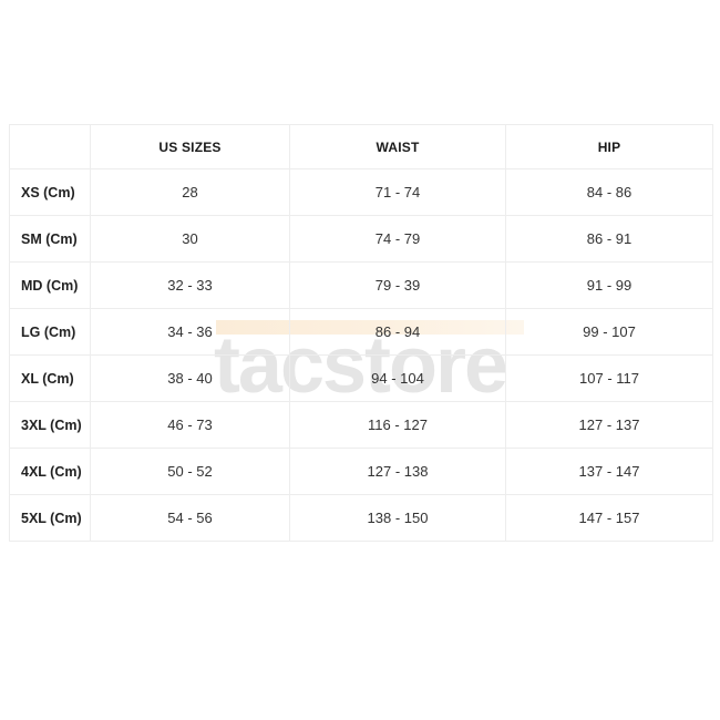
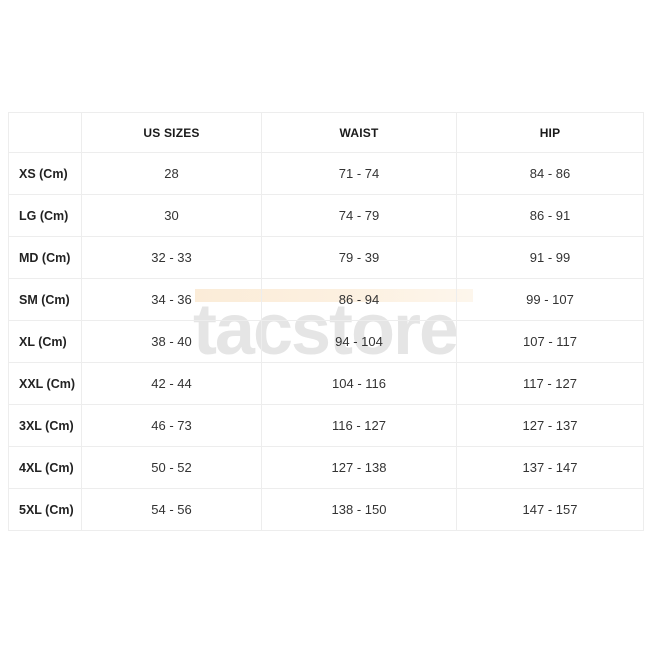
  tacstore
  	US SIZES	WAIST	HIP
  XS (Cm)	28	71 - 74	84 - 86
- SM (Cm)	30	74 - 79	86 - 91
+ LG (Cm)	30	74 - 79	86 - 91
  MD (Cm)	32 - 33	79 - 39	91 - 99
- LG (Cm)	34 - 36	86 - 94	99 - 107
+ SM (Cm)	34 - 36	86 - 94	99 - 107
  XL (Cm)	38 - 40	94 - 104	107 - 117
+ XXL (Cm)	42 - 44	104 - 116	117 - 127
  3XL (Cm)	46 - 73	116 - 127	127 - 137
  4XL (Cm)	50 - 52	127 - 138	137 - 147
  5XL (Cm)	54 - 56	138 - 150	147 - 157
